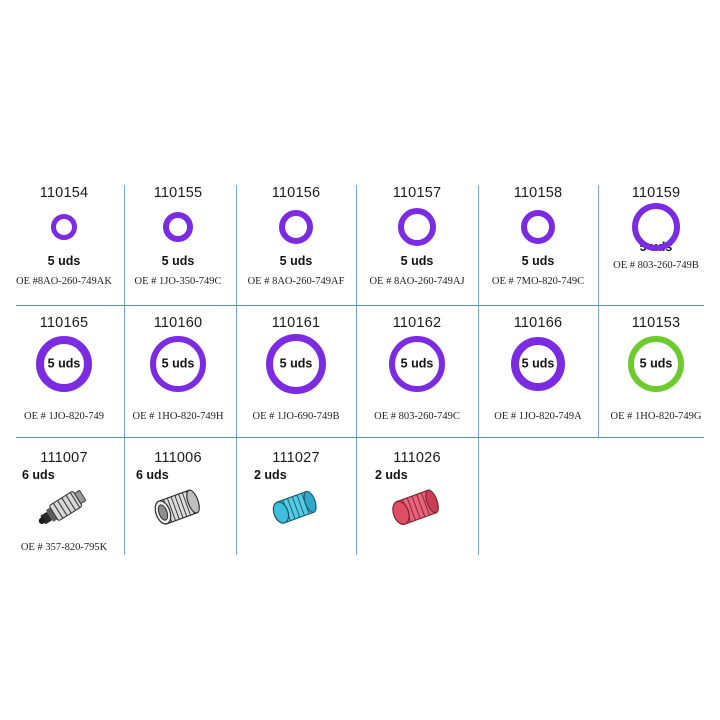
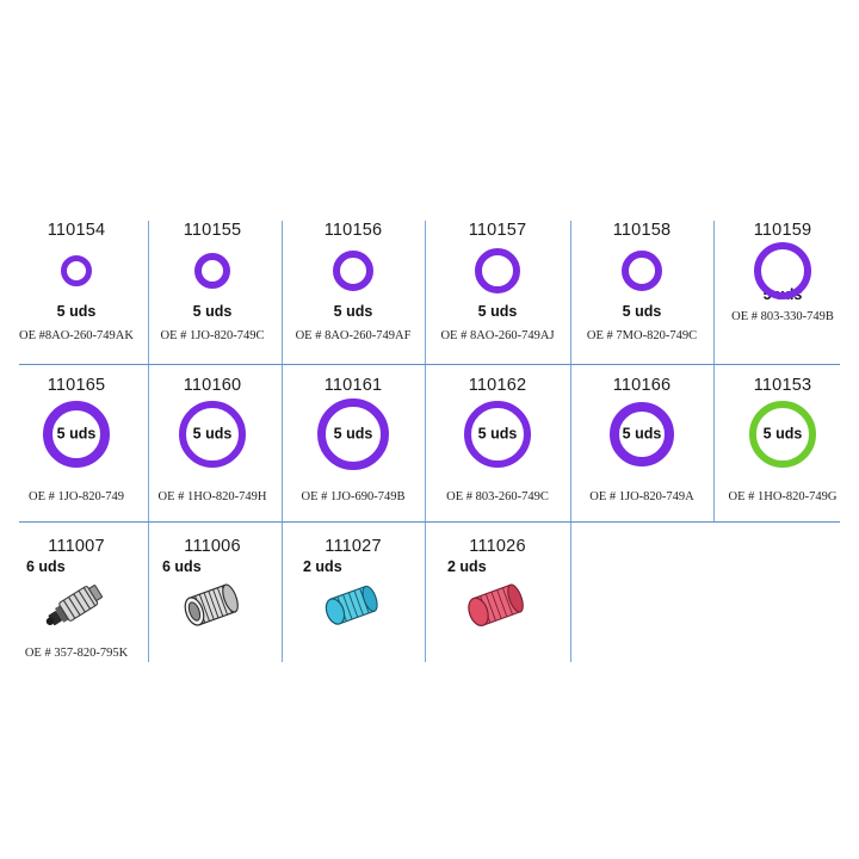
  110154
  5 uds
  OE #8AO-260-749AK
  110155
  5 uds
- OE # 1JO-350-749C
+ OE # 1JO-820-749C
  110156
  5 uds
  OE # 8AO-260-749AF
  110157
  5 uds
  OE # 8AO-260-749AJ
  110158
  5 uds
  OE # 7MO-820-749C
  110159
  5 uds
- OE # 803-260-749B
+ OE # 803-330-749B
  110165
  5 uds
  OE # 1JO-820-749
  110160
  5 uds
  OE # 1HO-820-749H
  110161
  5 uds
  OE # 1JO-690-749B
  110162
  5 uds
  OE # 803-260-749C
  110166
  5 uds
  OE # 1JO-820-749A
  110153
  5 uds
  OE # 1HO-820-749G
  111007
  6 uds
  OE # 357-820-795K
  111006
  6 uds
  111027
  2 uds
  111026
  2 uds
